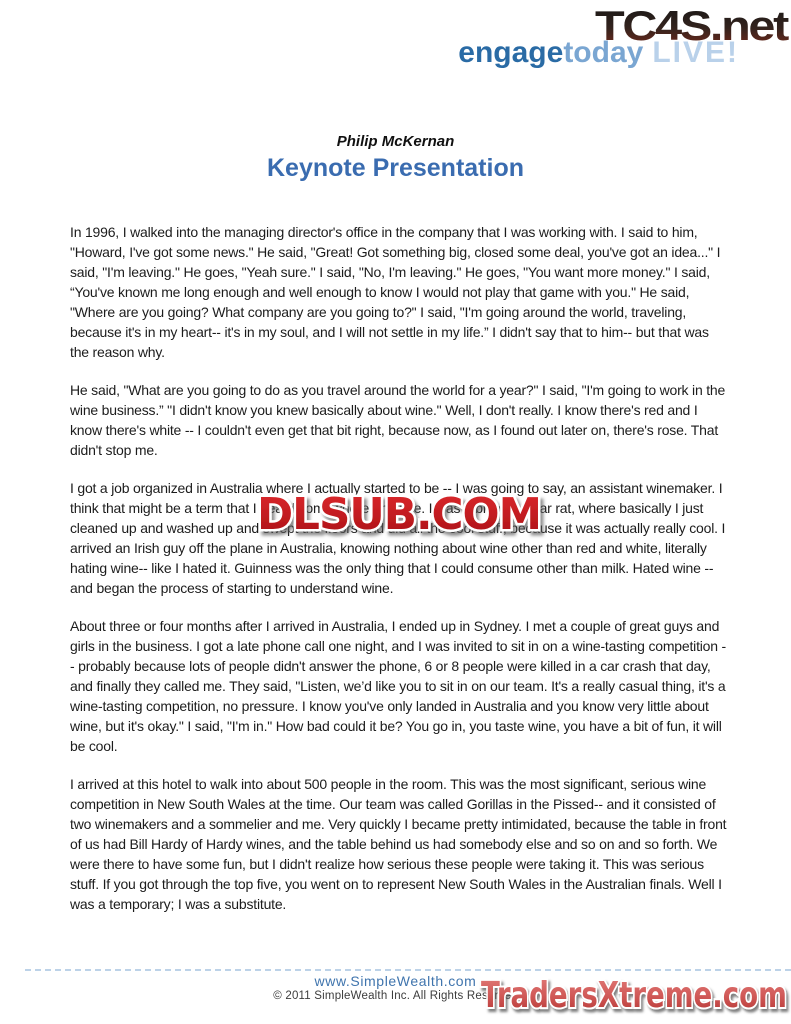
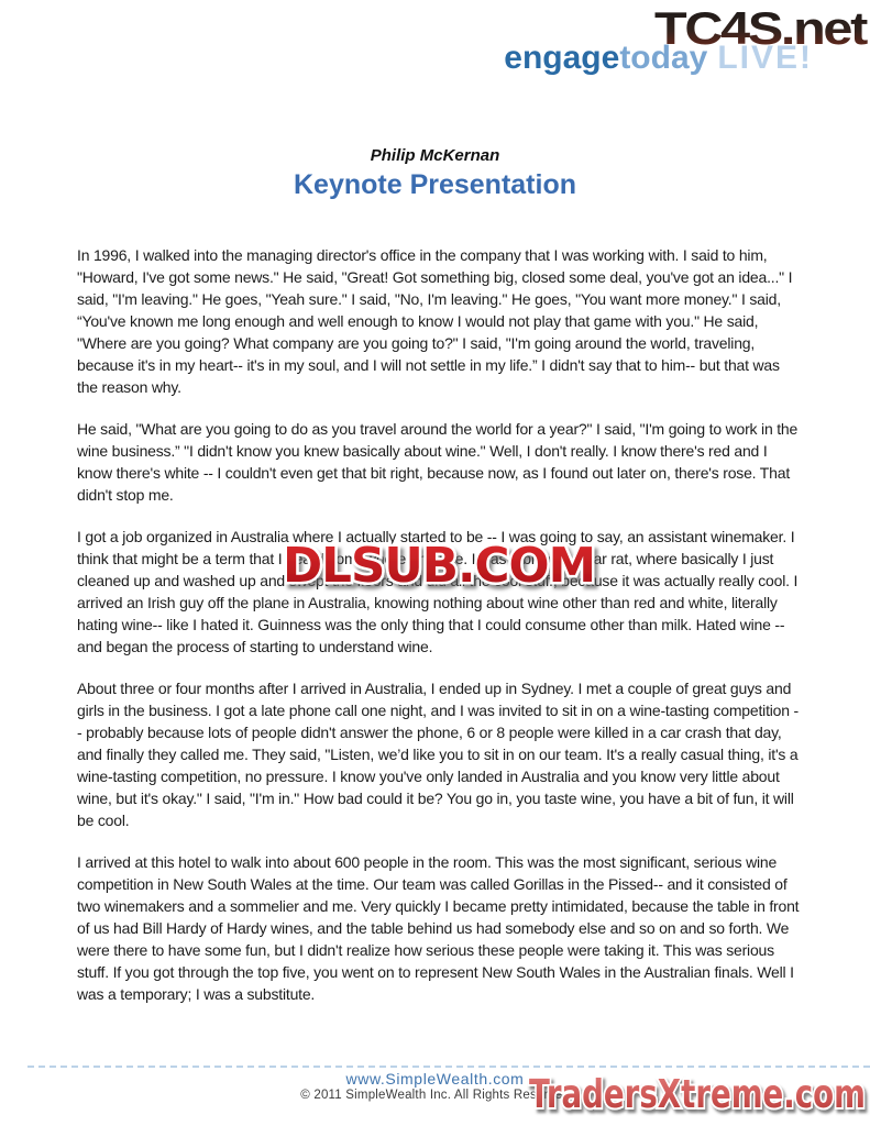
  TC4S.net
  engagetoday LIVE!
  Philip McKernan
  Keynote Presentation
  In 1996, I walked into the managing director's office in the company that I was working with. I said to him, "Howard, I've got some news." He said, "Great! Got something big, closed some deal, you've got an idea..." I said, "I'm leaving." He goes, "Yeah sure." I said, "No, I'm leaving." He goes, "You want more money." I said, “You've known me long enough and well enough to know I would not play that game with you." He said, "Where are you going? What company are you going to?" I said, "I'm going around the world, traveling, because it's in my heart-- it's in my soul, and I will not settle in my life.” I didn't say that to him-- but that was the reason why.
  He said, "What are you going to do as you travel around the world for a year?" I said, "I'm going to work in the wine business.” "I didn't know you knew basically about wine." Well, I don't really. I know there's red and I know there's white -- I couldn't even get that bit right, because now, as I found out later on, there's rose. That didn't stop me.
  I got a job organized in Australia where I actually started to be -- I was going to say, an assistant winemaker. I think that might be a term that I heard somewhere and use. I was a bit of a cellar rat, where basically I just cleaned up and washed up and swept the floors and did all the cool stuff, because it was actually really cool. I arrived an Irish guy off the plane in Australia, knowing nothing about wine other than red and white, literally hating wine-- like I hated it. Guinness was the only thing that I could consume other than milk. Hated wine -- and began the process of starting to understand wine.
  About three or four months after I arrived in Australia, I ended up in Sydney. I met a couple of great guys and girls in the business. I got a late phone call one night, and I was invited to sit in on a wine-tasting competition -- probably because lots of people didn't answer the phone, 6 or 8 people were killed in a car crash that day, and finally they called me. They said, "Listen, we’d like you to sit in on our team. It's a really casual thing, it's a wine-tasting competition, no pressure. I know you've only landed in Australia and you know very little about wine, but it's okay." I said, "I'm in." How bad could it be? You go in, you taste wine, you have a bit of fun, it will be cool.
- I arrived at this hotel to walk into about 500 people in the room. This was the most significant, serious wine competition in New South Wales at the time. Our team was called Gorillas in the Pissed-- and it consisted of two winemakers and a sommelier and me. Very quickly I became pretty intimidated, because the table in front of us had Bill Hardy of Hardy wines, and the table behind us had somebody else and so on and so forth. We were there to have some fun, but I didn't realize how serious these people were taking it. This was serious stuff. If you got through the top five, you went on to represent New South Wales in the Australian finals. Well I was a temporary; I was a substitute.
+ I arrived at this hotel to walk into about 600 people in the room. This was the most significant, serious wine competition in New South Wales at the time. Our team was called Gorillas in the Pissed-- and it consisted of two winemakers and a sommelier and me. Very quickly I became pretty intimidated, because the table in front of us had Bill Hardy of Hardy wines, and the table behind us had somebody else and so on and so forth. We were there to have some fun, but I didn't realize how serious these people were taking it. This was serious stuff. If you got through the top five, you went on to represent New South Wales in the Australian finals. Well I was a temporary; I was a substitute.
  DLSUB.COM
  www.SimpleWealth.com
  © 2011 SimpleWealth Inc. All Rights Reserved
  TradersXtreme.com
